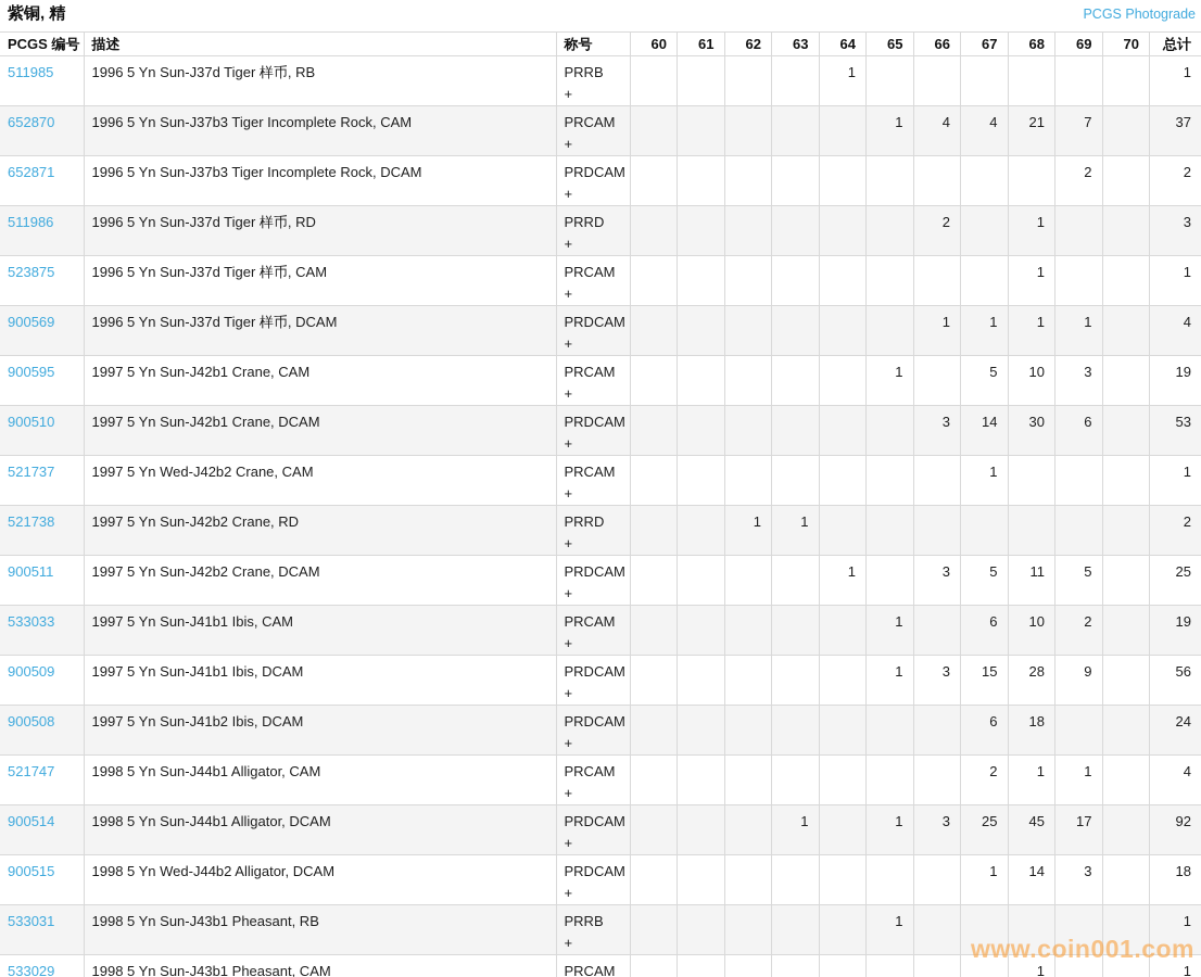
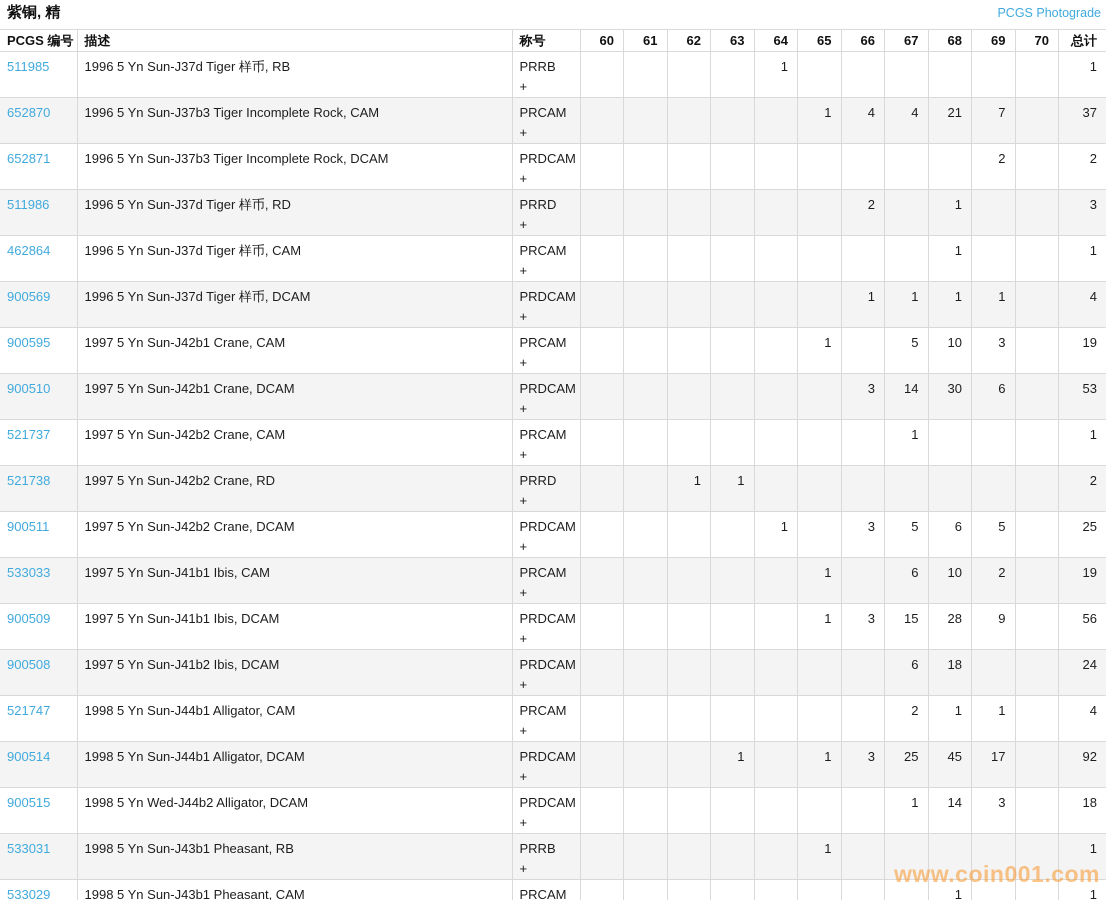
  紫铜, 精
  PCGS Photograde
  PCGS 编号	描述	称号	60	61	62	63	64	65	66	67	68	69	70	总计
  511985	1996 5 Yn Sun-J37d Tiger 样币, RB	PRRB+					1							1
  652870	1996 5 Yn Sun-J37b3 Tiger Incomplete Rock, CAM	PRCAM+						1	4	4	21	7		37
  652871	1996 5 Yn Sun-J37b3 Tiger Incomplete Rock, DCAM	PRDCAM+										2		2
  511986	1996 5 Yn Sun-J37d Tiger 样币, RD	PRRD+							2		1			3
- 523875	1996 5 Yn Sun-J37d Tiger 样币, CAM	PRCAM+									1			1
+ 462864	1996 5 Yn Sun-J37d Tiger 样币, CAM	PRCAM+									1			1
  900569	1996 5 Yn Sun-J37d Tiger 样币, DCAM	PRDCAM+							1	1	1	1		4
  900595	1997 5 Yn Sun-J42b1 Crane, CAM	PRCAM+						1		5	10	3		19
  900510	1997 5 Yn Sun-J42b1 Crane, DCAM	PRDCAM+							3	14	30	6		53
- 521737	1997 5 Yn Wed-J42b2 Crane, CAM	PRCAM+								1				1
+ 521737	1997 5 Yn Sun-J42b2 Crane, CAM	PRCAM+								1				1
  521738	1997 5 Yn Sun-J42b2 Crane, RD	PRRD+			1	1								2
- 900511	1997 5 Yn Sun-J42b2 Crane, DCAM	PRDCAM+					1		3	5	11	5		25
+ 900511	1997 5 Yn Sun-J42b2 Crane, DCAM	PRDCAM+					1		3	5	6	5		25
  533033	1997 5 Yn Sun-J41b1 Ibis, CAM	PRCAM+						1		6	10	2		19
  900509	1997 5 Yn Sun-J41b1 Ibis, DCAM	PRDCAM+						1	3	15	28	9		56
  900508	1997 5 Yn Sun-J41b2 Ibis, DCAM	PRDCAM+								6	18			24
  521747	1998 5 Yn Sun-J44b1 Alligator, CAM	PRCAM+								2	1	1		4
  900514	1998 5 Yn Sun-J44b1 Alligator, DCAM	PRDCAM+				1		1	3	25	45	17		92
  900515	1998 5 Yn Wed-J44b2 Alligator, DCAM	PRDCAM+								1	14	3		18
  533031	1998 5 Yn Sun-J43b1 Pheasant, RB	PRRB+						1						1
  533029	1998 5 Yn Sun-J43b1 Pheasant, CAM	PRCAM									1			1
  www.coin001.com
